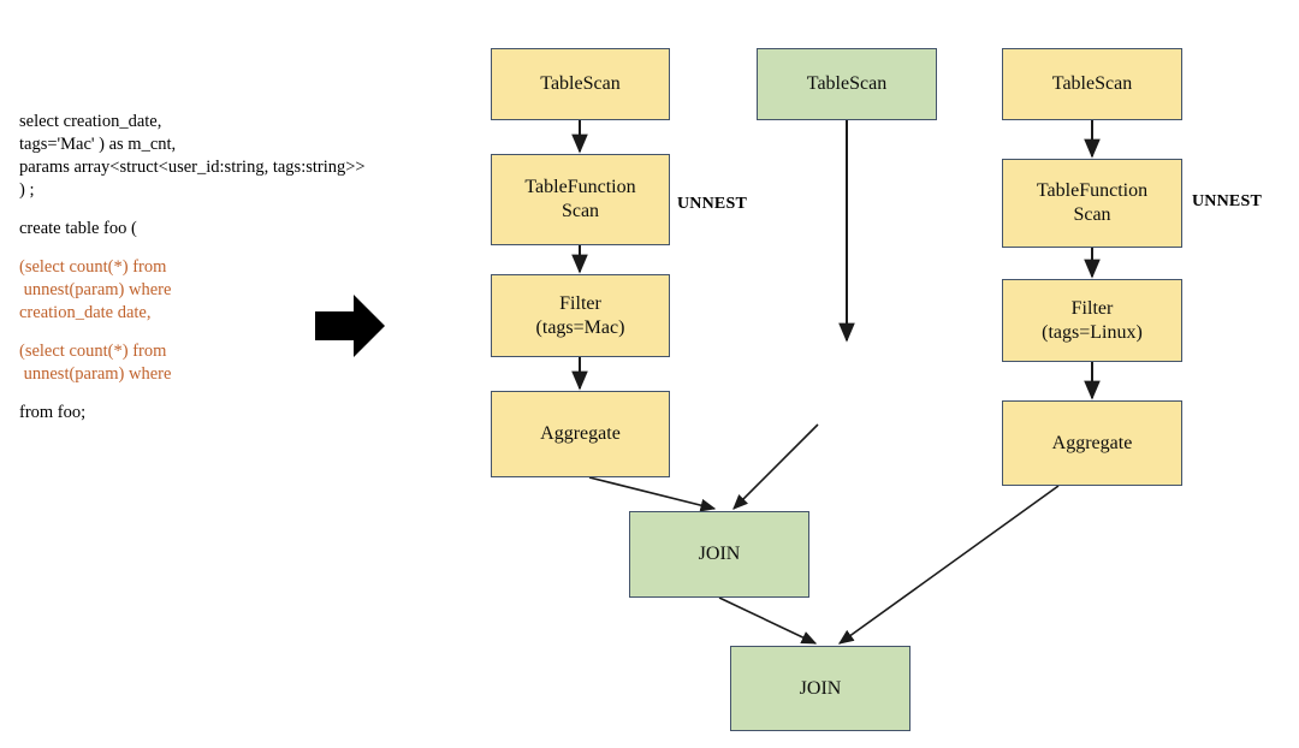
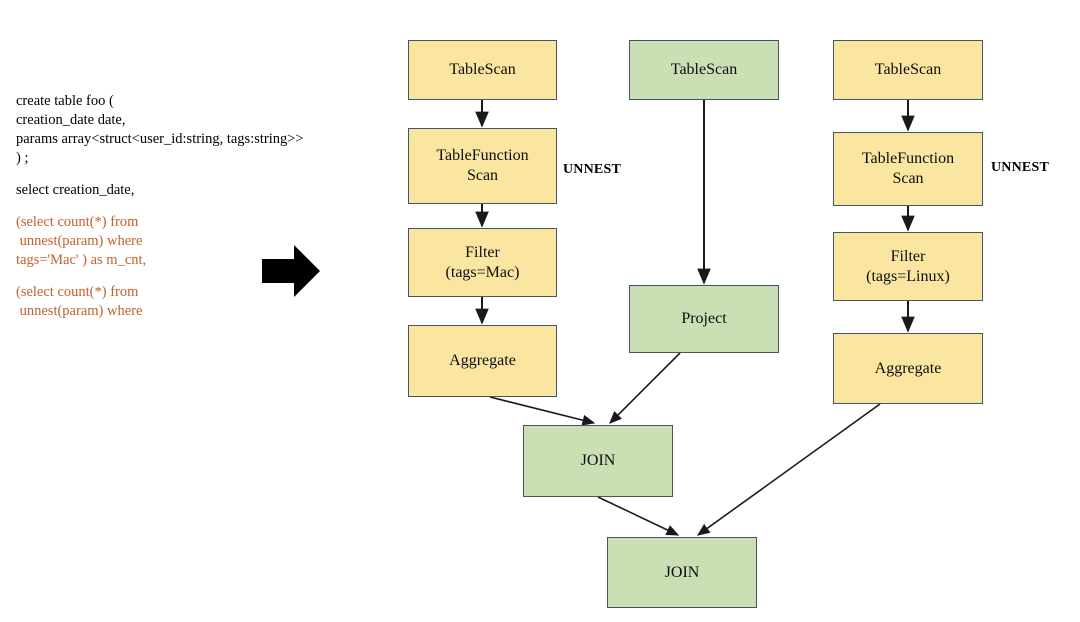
- select creation_date,
+ create table foo (
- tags='Mac' ) as m_cnt,
+ creation_date date,
  params array<struct<user_id:string, tags:string>>
  ) ;
- create table foo (
+ select creation_date,
  (select count(*) from
  unnest(param) where
- creation_date date,
+ tags='Mac' ) as m_cnt,
  (select count(*) from
  unnest(param) where
- from foo;
  TableScan
  TableFunction
  Scan
  Filter
  (tags=Mac)
  Aggregate
  TableScan
+ Project
  TableScan
  TableFunction
  Scan
  Filter
  (tags=Linux)
  Aggregate
  JOIN
  JOIN
  UNNEST
  UNNEST
